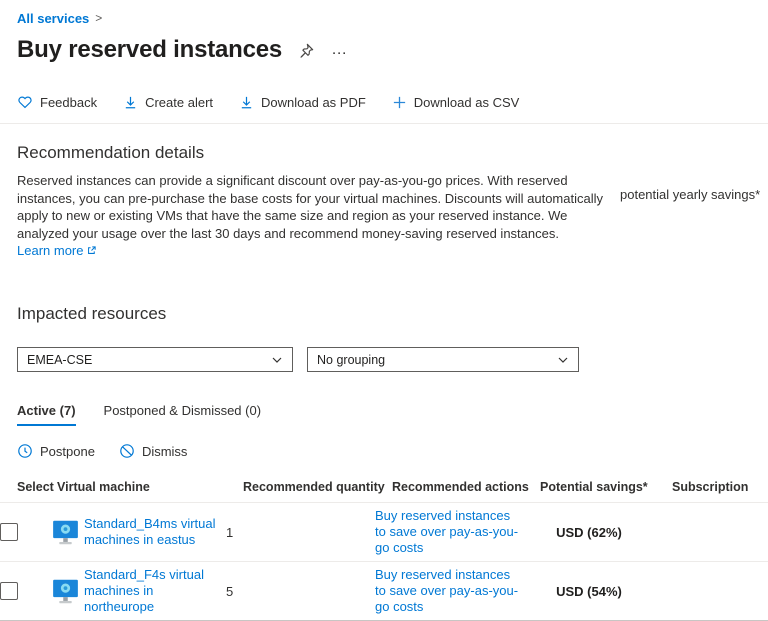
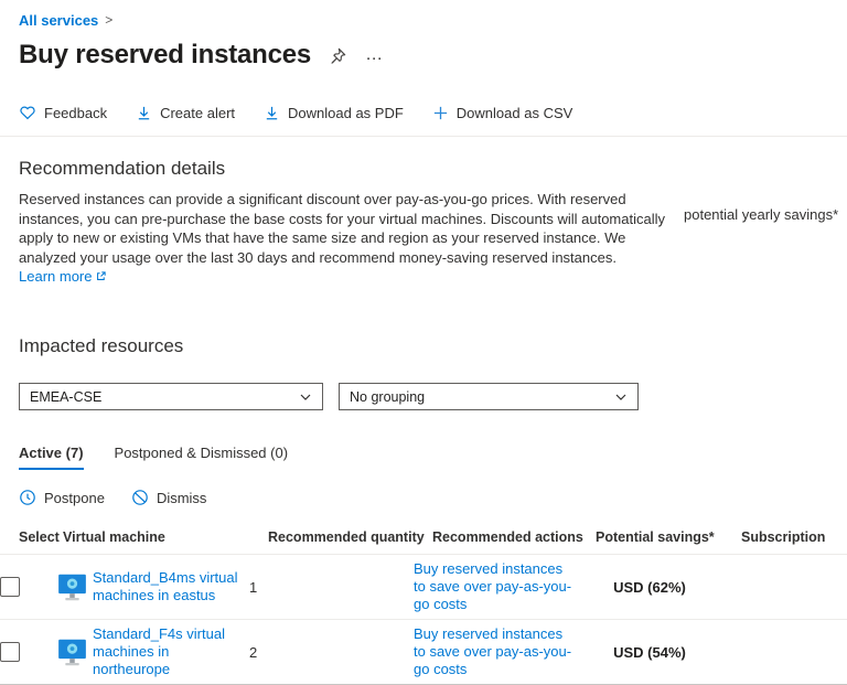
  All services
  >
  Buy reserved instances
  …
  Feedback
  Create alert
  Download as PDF
  Download as CSV
  Recommendation details
  Reserved instances can provide a significant discount over pay-as-you-go prices. With reserved instances, you can pre-purchase the base costs for your virtual machines. Discounts will automatically apply to new or existing VMs that have the same size and region as your reserved instance. We analyzed your usage over the last 30 days and recommend money-saving reserved instances.
  Learn more
  potential yearly savings*
  Impacted resources
  EMEA-CSE
  No grouping
  Active (7)
  Postponed & Dismissed (0)
  Postpone
  Dismiss
  Select
  Virtual machine
  Recommended quantity
  Recommended actions
  Potential savings*
  Subscription
  Standard_B4ms virtual machines in eastus
  1
  Buy reserved instances to save over pay-as-you-go costs
  USD (62%)
  Standard_F4s virtual machines in northeurope
- 5
+ 2
  Buy reserved instances to save over pay-as-you-go costs
  USD (54%)
